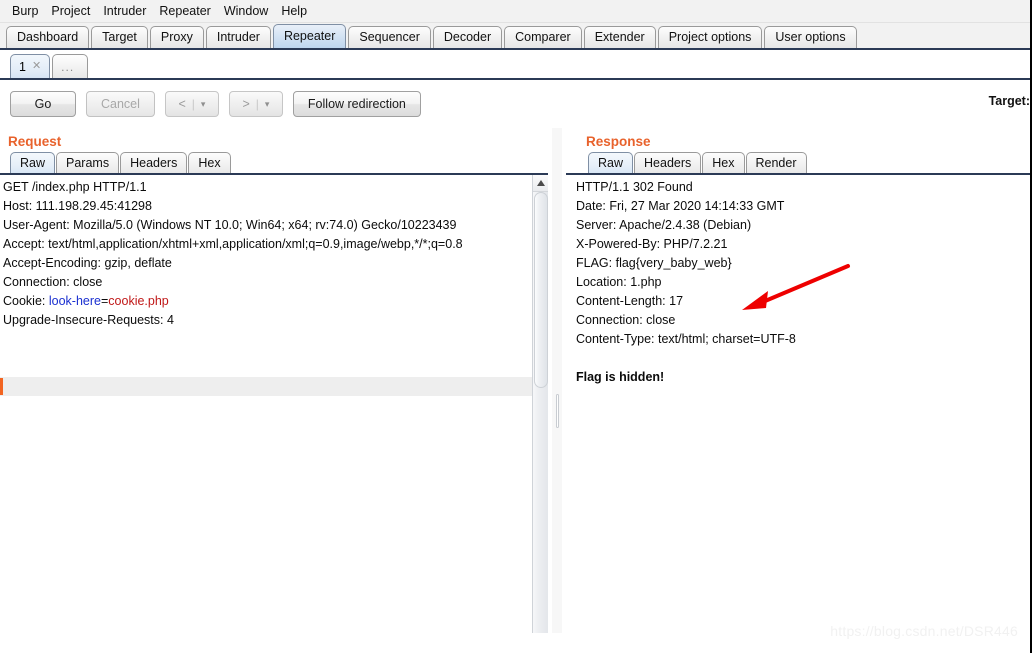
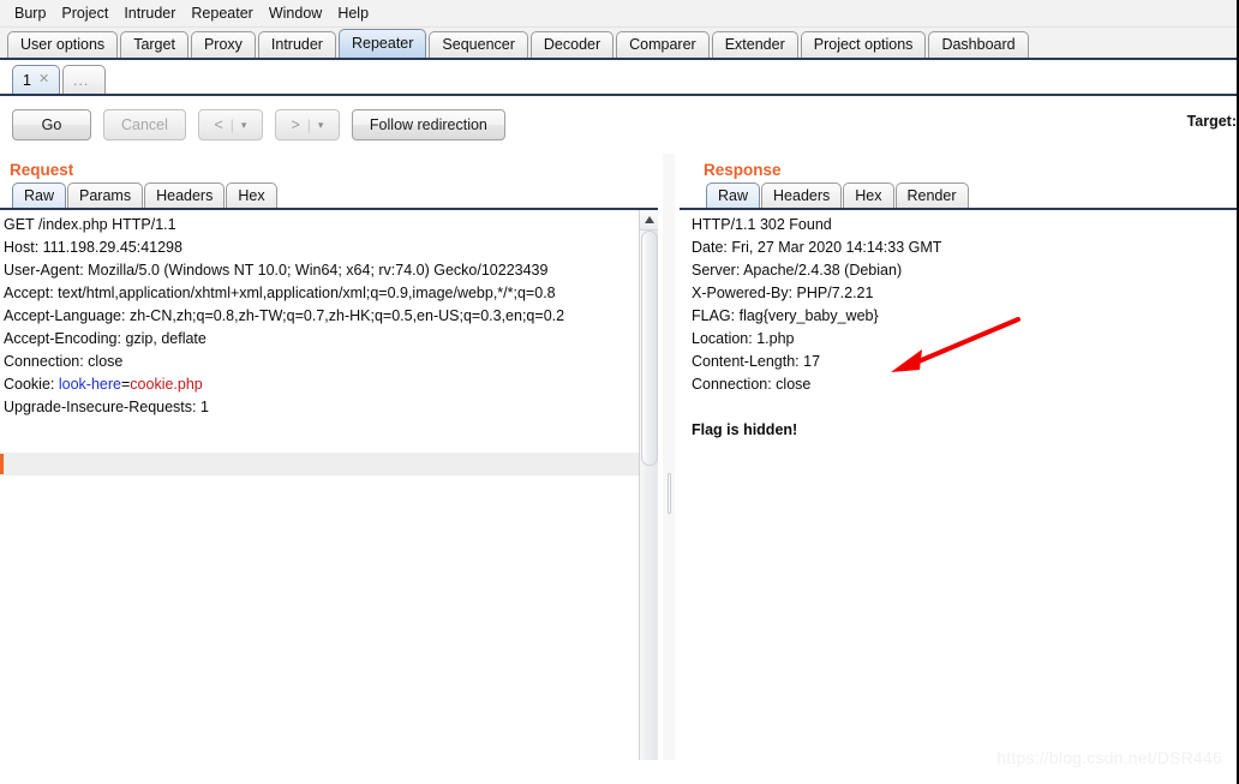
  Burp
  Project
  Intruder
  Repeater
  Window
  Help
- Dashboard
+ User options
  Target
  Proxy
  Intruder
  Repeater
  Sequencer
  Decoder
  Comparer
  Extender
  Project options
- User options
+ Dashboard
  1
  ✕
  ...
  Go
  Cancel
  <
  |
  ▾
  >
  |
  ▾
  Follow redirection
  Target:
  Request
  Raw
  Params
  Headers
  Hex
  GET /index.php HTTP/1.1
  Host: 111.198.29.45:41298
  User-Agent: Mozilla/5.0 (Windows NT 10.0; Win64; x64; rv:74.0) Gecko/10223439
  Accept: text/html,application/xhtml+xml,application/xml;q=0.9,image/webp,*/*;q=0.8
+ Accept-Language: zh-CN,zh;q=0.8,zh-TW;q=0.7,zh-HK;q=0.5,en-US;q=0.3,en;q=0.2
  Accept-Encoding: gzip, deflate
  Connection: close
  Cookie: look-here=cookie.php
- Upgrade-Insecure-Requests: 4
+ Upgrade-Insecure-Requests: 1
  Response
  Raw
  Headers
  Hex
  Render
  HTTP/1.1 302 Found
  Date: Fri, 27 Mar 2020 14:14:33 GMT
  Server: Apache/2.4.38 (Debian)
  X-Powered-By: PHP/7.2.21
  FLAG: flag{very_baby_web}
  Location: 1.php
  Content-Length: 17
  Connection: close
- Content-Type: text/html; charset=UTF-8
  Flag is hidden!
